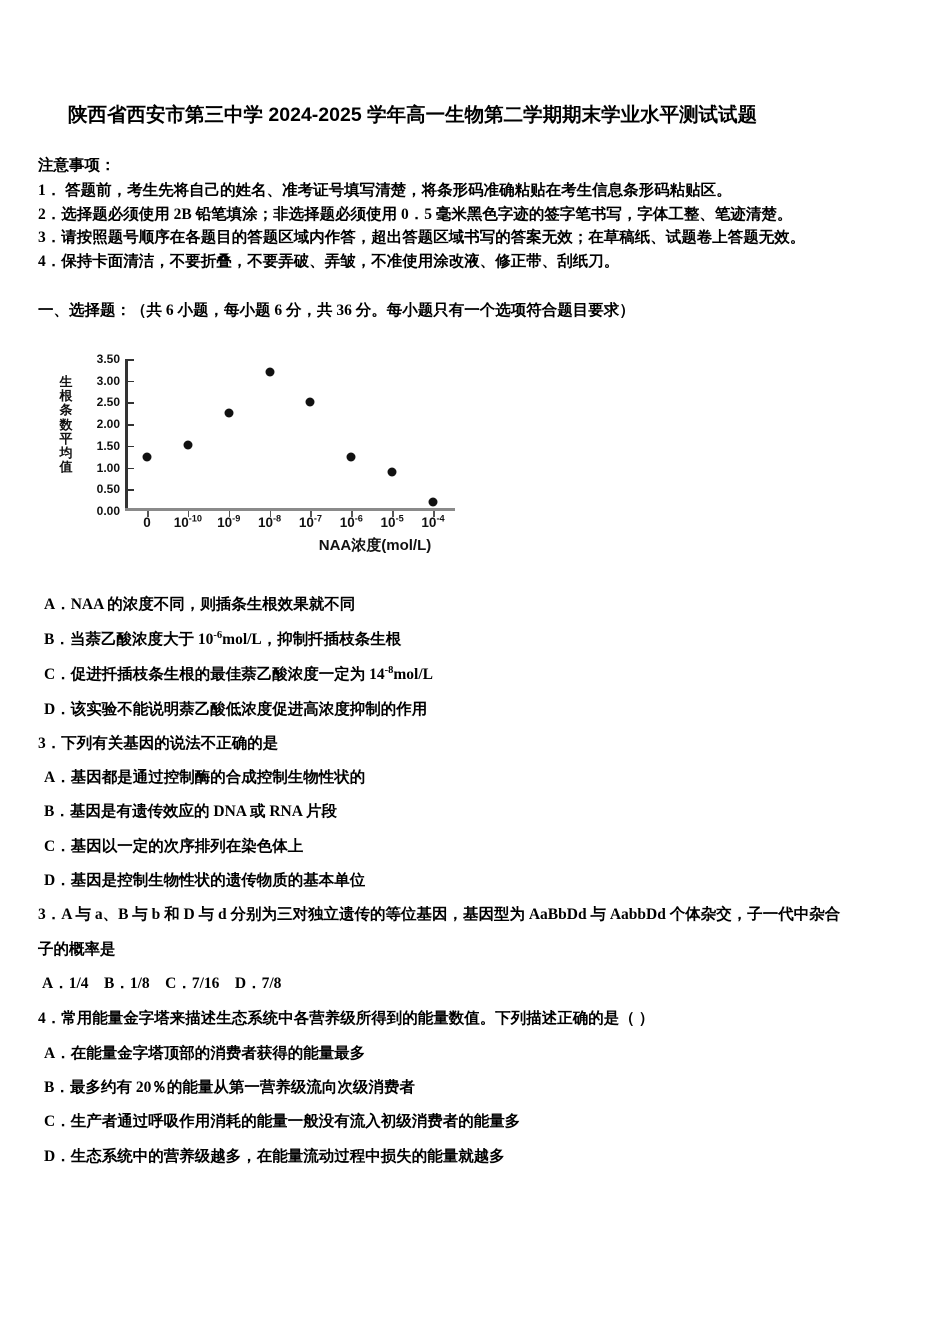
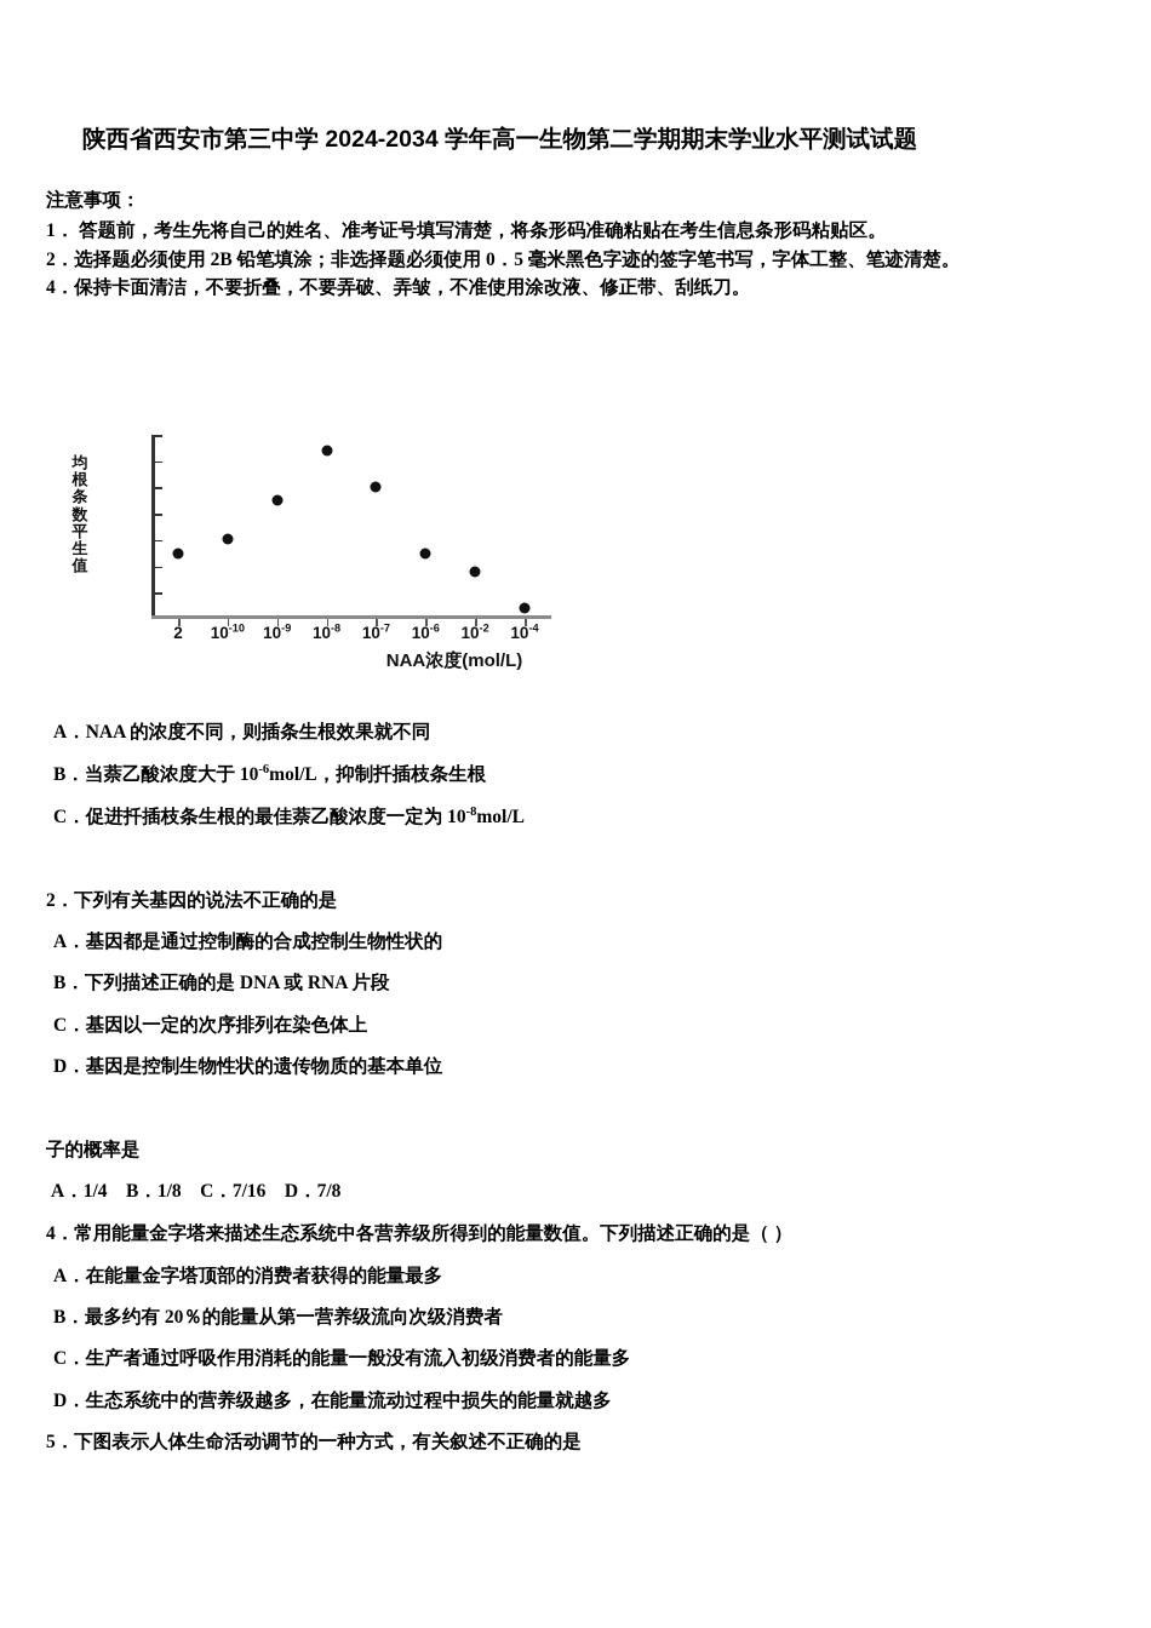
- 陕西省西安市第三中学 2024-2025 学年高一生物第二学期期末学业水平测试试题
+ 陕西省西安市第三中学 2024-2034 学年高一生物第二学期期末学业水平测试试题
  注意事项：
  1． 答题前，考生先将自己的姓名、准考证号填写清楚，将条形码准确粘贴在考生信息条形码粘贴区。
  2．选择题必须使用 2B 铅笔填涂；非选择题必须使用 0．5 毫米黑色字迹的签字笔书写，字体工整、笔迹清楚。
- 3．请按照题号顺序在各题目的答题区域内作答，超出答题区域书写的答案无效；在草稿纸、试题卷上答题无效。
  4．保持卡面清洁，不要折叠，不要弄破、弄皱，不准使用涂改液、修正带、刮纸刀。
- 一、选择题：（共 6 小题，每小题 6 分，共 36 分。每小题只有一个选项符合题目要求）
- 生
+ 均
  根
  条
  数
  平
- 均
+ 生
  值
- 0.00
- 0.50
- 1.00
- 1.50
- 2.00
- 2.50
- 3.00
- 3.50
- 0
+ 2
  10-10
  10-9
  10-8
  10-7
  10-6
- 10-5
+ 10-2
  10-4
  NAA浓度(mol/L)
  A．NAA 的浓度不同，则插条生根效果就不同
  B．当萘乙酸浓度大于 10-6mol/L，抑制扦插枝条生根
- C．促进扦插枝条生根的最佳萘乙酸浓度一定为 14-8mol/L
+ C．促进扦插枝条生根的最佳萘乙酸浓度一定为 10-8mol/L
- D．该实验不能说明萘乙酸低浓度促进高浓度抑制的作用
- 3．下列有关基因的说法不正确的是
+ 2．下列有关基因的说法不正确的是
  A．基因都是通过控制酶的合成控制生物性状的
- B．基因是有遗传效应的 DNA 或 RNA 片段
+ B．下列描述正确的是 DNA 或 RNA 片段
  C．基因以一定的次序排列在染色体上
  D．基因是控制生物性状的遗传物质的基本单位
- 3．A 与 a、B 与 b 和 D 与 d 分别为三对独立遗传的等位基因，基因型为 AaBbDd 与 AabbDd 个体杂交，子一代中杂合
  子的概率是
  A．1/4 B．1/8 C．7/16 D．7/8
  4．常用能量金字塔来描述生态系统中各营养级所得到的能量数值。下列描述正确的是（ ）
  A．在能量金字塔顶部的消费者获得的能量最多
  B．最多约有 20％的能量从第一营养级流向次级消费者
  C．生产者通过呼吸作用消耗的能量一般没有流入初级消费者的能量多
  D．生态系统中的营养级越多，在能量流动过程中损失的能量就越多
+ 5．下图表示人体生命活动调节的一种方式，有关叙述不正确的是
